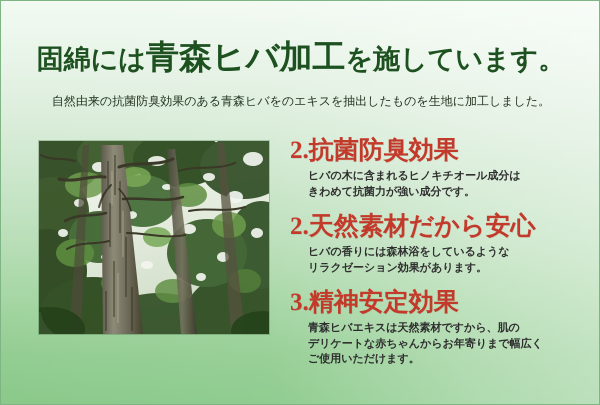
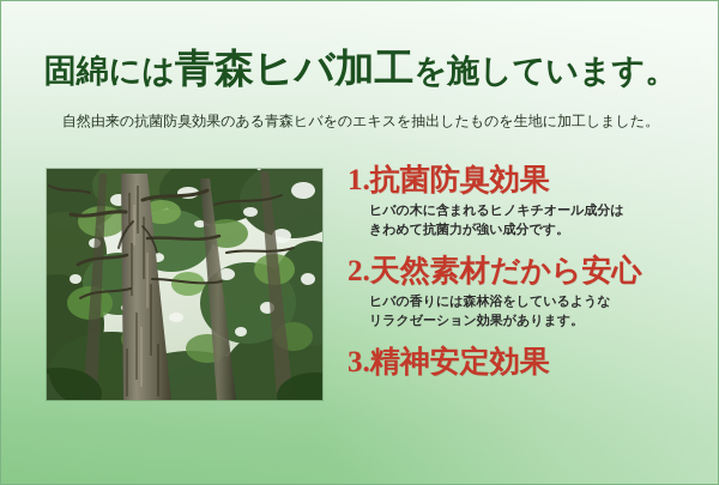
  固綿には青森ヒバ加工を施しています。
  自然由来の抗菌防臭効果のある青森ヒバをのエキスを抽出したものを生地に加工しました。
- 2.抗菌防臭効果
+ 1.抗菌防臭効果
  ヒバの木に含まれるヒノキチオール成分は
  きわめて抗菌力が強い成分です。
  2.天然素材だから安心
  ヒバの香りには森林浴をしているような
  リラクゼーション効果があります。
  3.精神安定効果
- 青森ヒバエキスは天然素材ですから、肌の
- デリケートな赤ちゃんからお年寄りまで幅広く
- ご使用いただけます。
